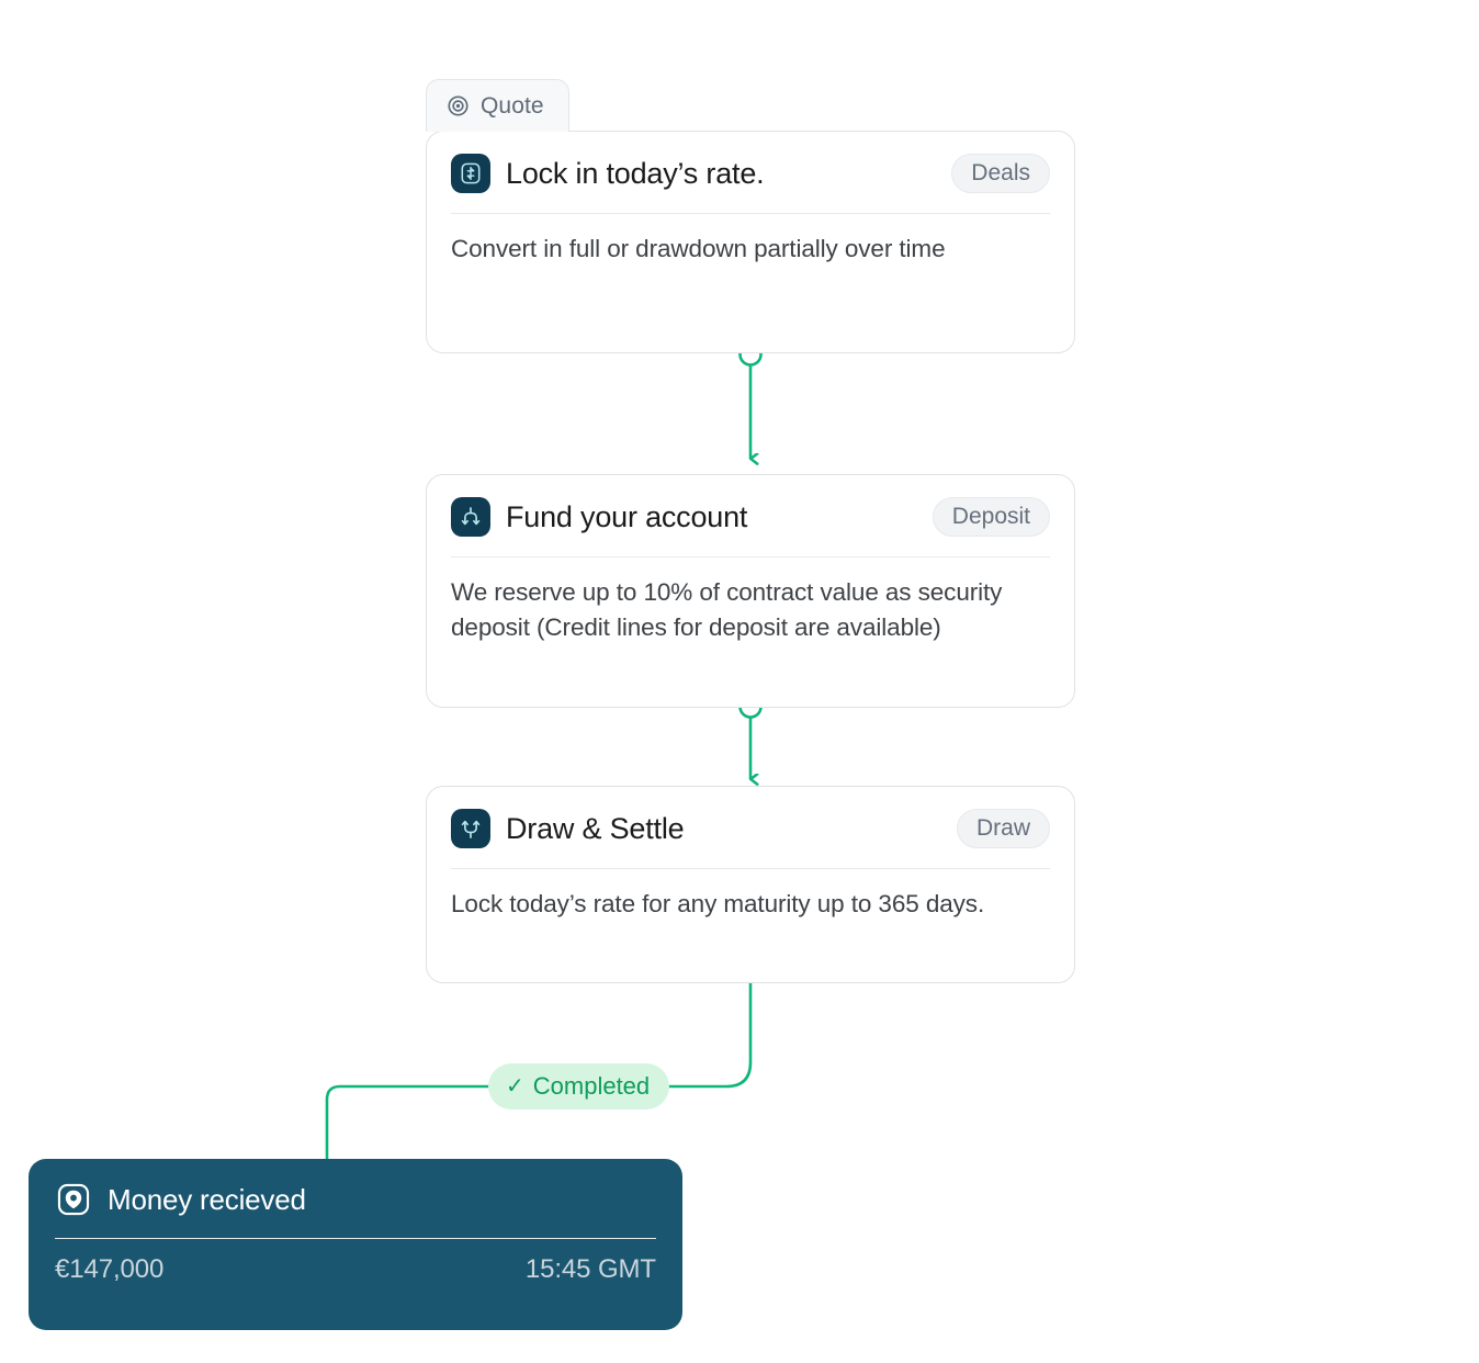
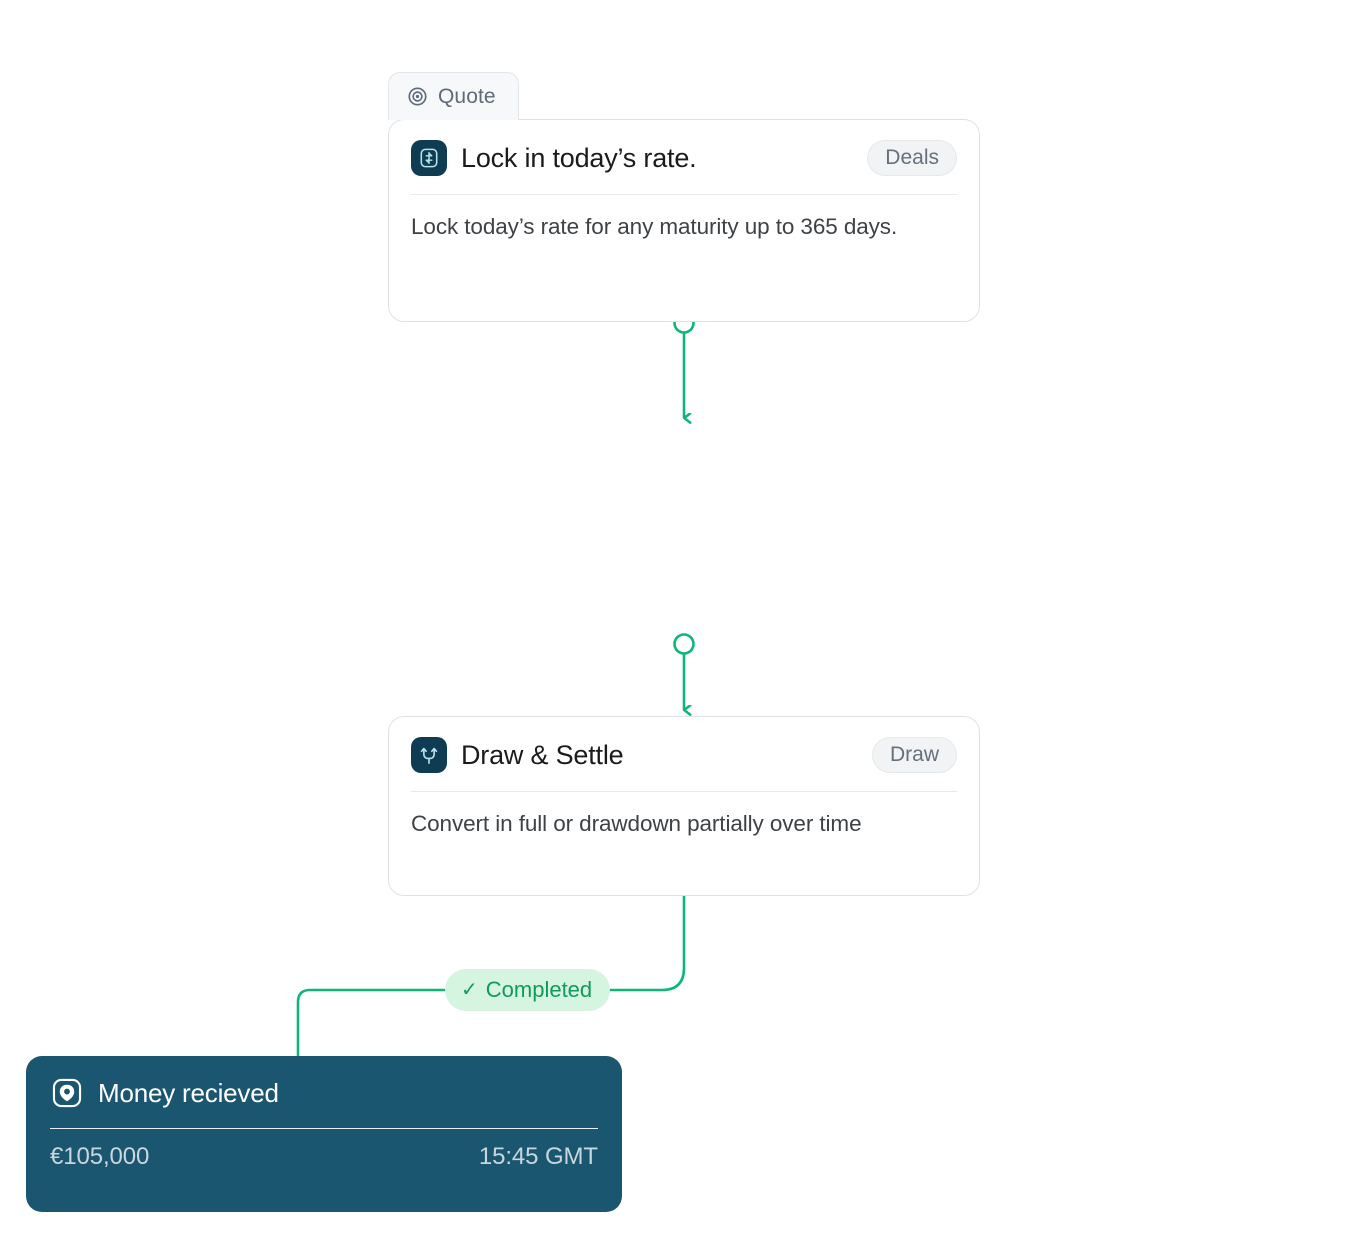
  Quote
  Lock in today’s rate.
  Deals
- Convert in full or drawdown partially over time
+ Lock today’s rate for any maturity up to 365 days.
- Fund your account
- Deposit
- We reserve up to 10% of contract value as security deposit (Credit lines for deposit are available)
  Draw & Settle
  Draw
- Lock today’s rate for any maturity up to 365 days.
+ Convert in full or drawdown partially over time
  ✓
  Completed
  Money recieved
- €147,000
+ €105,000
  15:45 GMT
